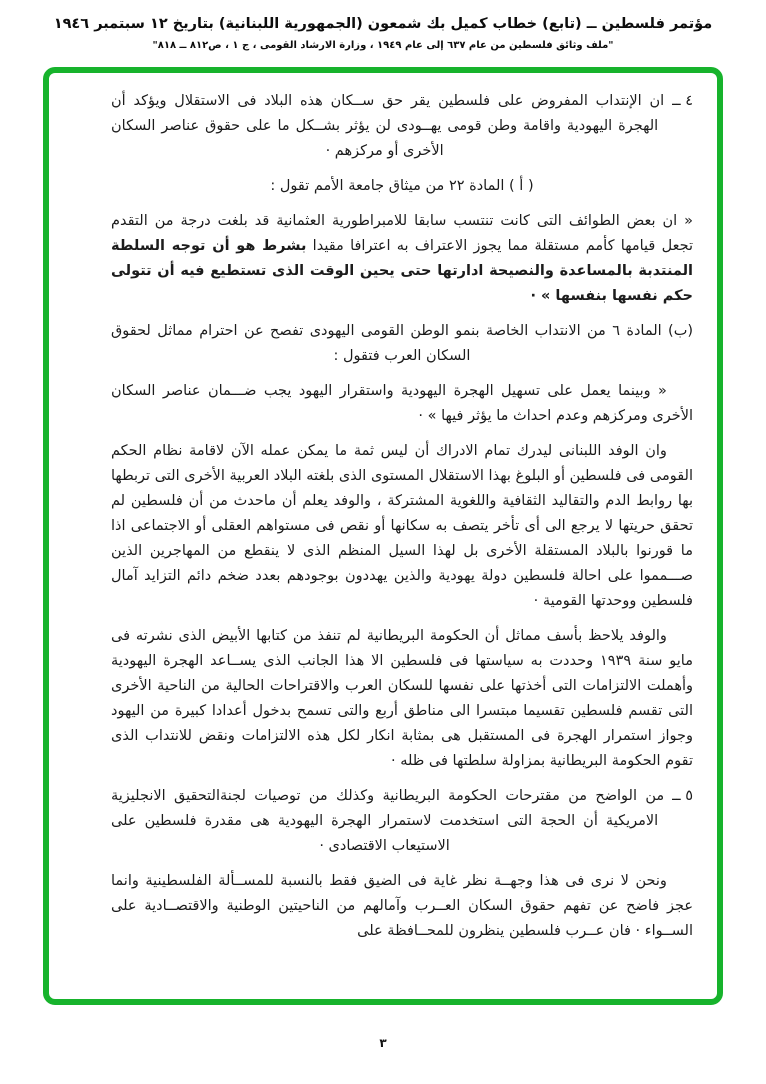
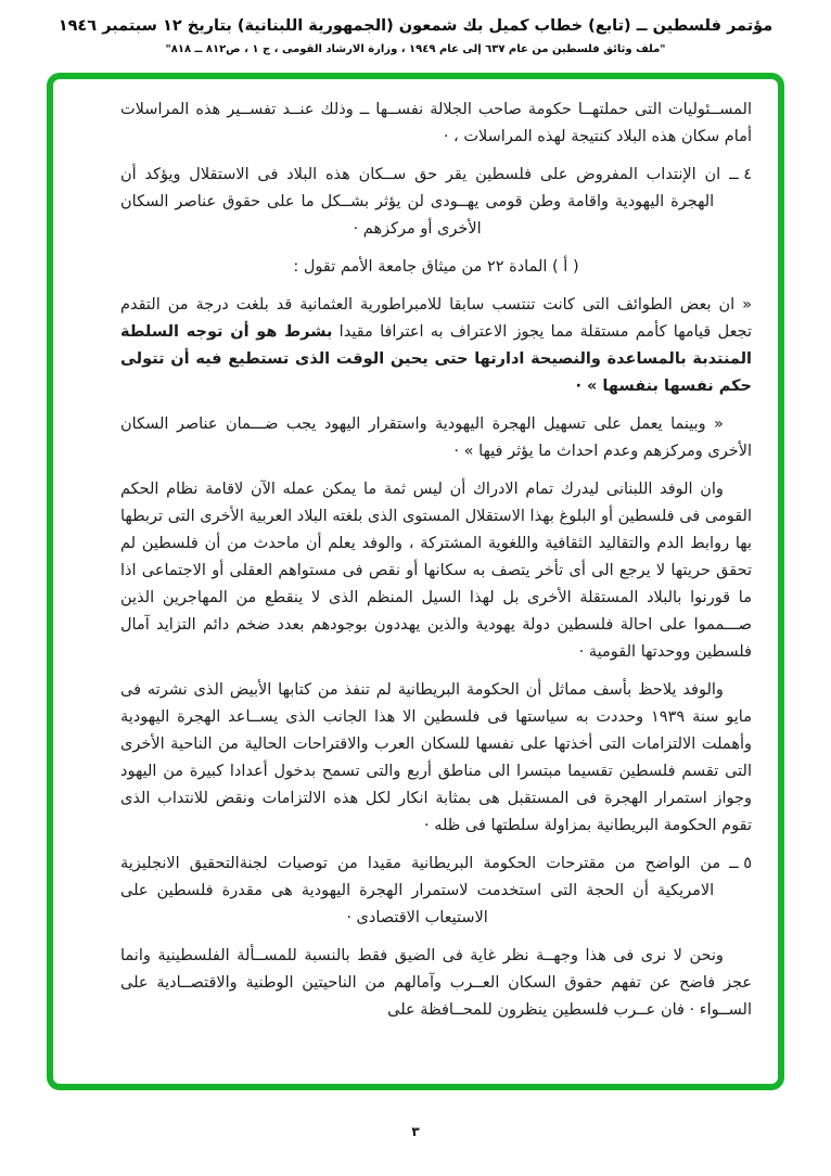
  مؤتمر فلسطين ــ (تابع) خطاب كميل بك شمعون (الجمهورية اللبنانية) بتاريخ ١٢ سبتمبر ١٩٤٦
  "ملف وثائق فلسطين من عام ٦٣٧ إلى عام ١٩٤٩ ، وزارة الارشاد القومى ، ج ١ ، ص٨١٢ ــ ٨١٨"
+ المســئوليات التى حملتهــا حكومة صاحب الجلالة نفســها ــ وذلك عنــد تفســير هذه المراسلات أمام سكان هذه البلاد كنتيجة لهذه المراسلات ، ·
  ٤ ــان الإنتداب المفروض على فلسطين يقر حق ســكان هذه البلاد فى الاستقلال ويؤكد أن الهجرة اليهودية واقامة وطن قومى يهــودى لن يؤثر بشــكل ما على حقوق عناصر السكان الأخرى أو مركزهم ·
  ( أ ) المادة ٢٢ من ميثاق جامعة الأمم تقول :
  « ان بعض الطوائف التى كانت تنتسب سابقا للامبراطورية العثمانية قد بلغت درجة من التقدم تجعل قيامها كأمم مستقلة مما يجوز الاعتراف به اعترافا مقيدا بشرط هو أن توجه السلطة المنتدبة بالمساعدة والنصيحة ادارتها حتى يحين الوقت الذى تستطيع فيه أن تتولى حكم نفسها بنفسها » ·
- (ب) المادة ٦ من الانتداب الخاصة بنمو الوطن القومى اليهودى تفصح عن احترام مماثل لحقوق السكان العرب فتقول :
  « وبينما يعمل على تسهيل الهجرة اليهودية واستقرار اليهود يجب ضـــمان عناصر السكان الأخرى ومركزهم وعدم احداث ما يؤثر فيها » ·
  وان الوفد اللبنانى ليدرك تمام الادراك أن ليس ثمة ما يمكن عمله الآن لاقامة نظام الحكم القومى فى فلسطين أو البلوغ بهذا الاستقلال المستوى الذى بلغته البلاد العربية الأخرى التى تربطها بها روابط الدم والتقاليد الثقافية واللغوية المشتركة ، والوفد يعلم أن ماحدث من أن فلسطين لم تحقق حريتها لا يرجع الى أى تأخر يتصف به سكانها أو نقص فى مستواهم العقلى أو الاجتماعى اذا ما قورنوا بالبلاد المستقلة الأخرى بل لهذا السيل المنظم الذى لا ينقطع من المهاجرين الذين صـــمموا على احالة فلسطين دولة يهودية والذين يهددون بوجودهم بعدد ضخم دائم التزايد آمال فلسطين ووحدتها القومية ·
  والوفد يلاحظ بأسف مماثل أن الحكومة البريطانية لم تنفذ من كتابها الأبيض الذى نشرته فى مايو سنة ١٩٣٩ وحددت به سياستها فى فلسطين الا هذا الجانب الذى يســاعد الهجرة اليهودية وأهملت الالتزامات التى أخذتها على نفسها للسكان العرب والاقتراحات الحالية من الناحية الأخرى التى تقسم فلسطين تقسيما مبتسرا الى مناطق أربع والتى تسمح بدخول أعدادا كبيرة من اليهود وجواز استمرار الهجرة فى المستقبل هى بمثابة انكار لكل هذه الالتزامات ونقض للانتداب الذى تقوم الحكومة البريطانية بمزاولة سلطتها فى ظله ·
- ٥ ــمن الواضح من مقترحات الحكومة البريطانية وكذلك من توصيات لجنةالتحقيق الانجليزية الامريكية أن الحجة التى استخدمت لاستمرار الهجرة اليهودية هى مقدرة فلسطين على الاستيعاب الاقتصادى ·
+ ٥ ــمن الواضح من مقترحات الحكومة البريطانية مقيدا من توصيات لجنةالتحقيق الانجليزية الامريكية أن الحجة التى استخدمت لاستمرار الهجرة اليهودية هى مقدرة فلسطين على الاستيعاب الاقتصادى ·
  ونحن لا نرى فى هذا وجهــة نظر غاية فى الضيق فقط بالنسبة للمســألة الفلسطينية وانما عجز فاضح عن تفهم حقوق السكان العــرب وآمالهم من الناحيتين الوطنية والاقتصــادية على الســواء · فان عــرب فلسطين ينظرون للمحــافظة على
  ٣
